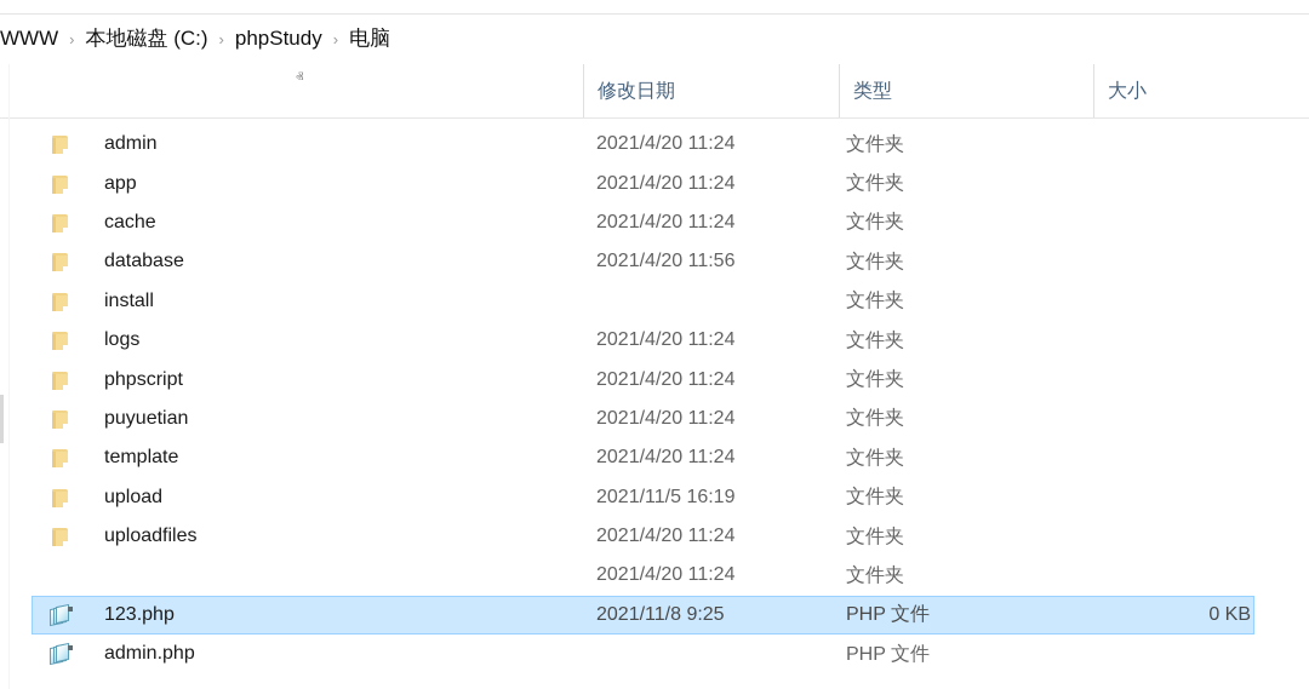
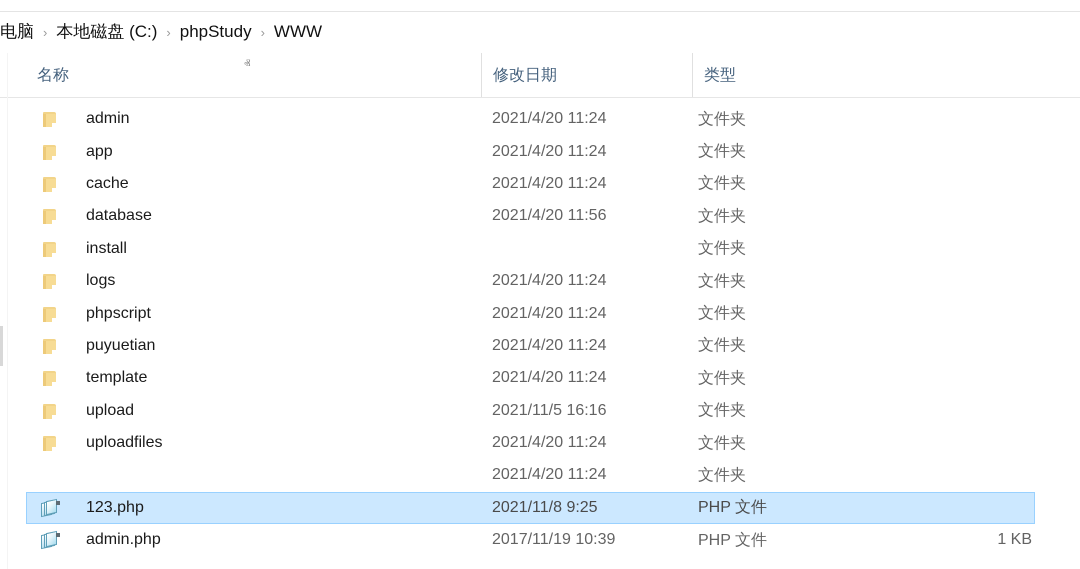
- WWW
+ 电脑
  ›
  本地磁盘 (C:)
  ›
  phpStudy
  ›
- 电脑
+ WWW
+ 名称
  修改日期
  类型
- 大小
  ⱏ
  admin
  2021/4/20 11:24
  文件夹
  app
  2021/4/20 11:24
  文件夹
  cache
  2021/4/20 11:24
  文件夹
  database
  2021/4/20 11:56
  文件夹
  install
  文件夹
  logs
  2021/4/20 11:24
  文件夹
  phpscript
  2021/4/20 11:24
  文件夹
  puyuetian
  2021/4/20 11:24
  文件夹
  template
  2021/4/20 11:24
  文件夹
  upload
- 2021/11/5 16:19
+ 2021/11/5 16:16
  文件夹
  uploadfiles
  2021/4/20 11:24
  文件夹
  2021/4/20 11:24
  文件夹
  123.php
  2021/11/8 9:25
  PHP 文件
- 0 KB
  admin.php
+ 2017/11/19 10:39
  PHP 文件
+ 1 KB
